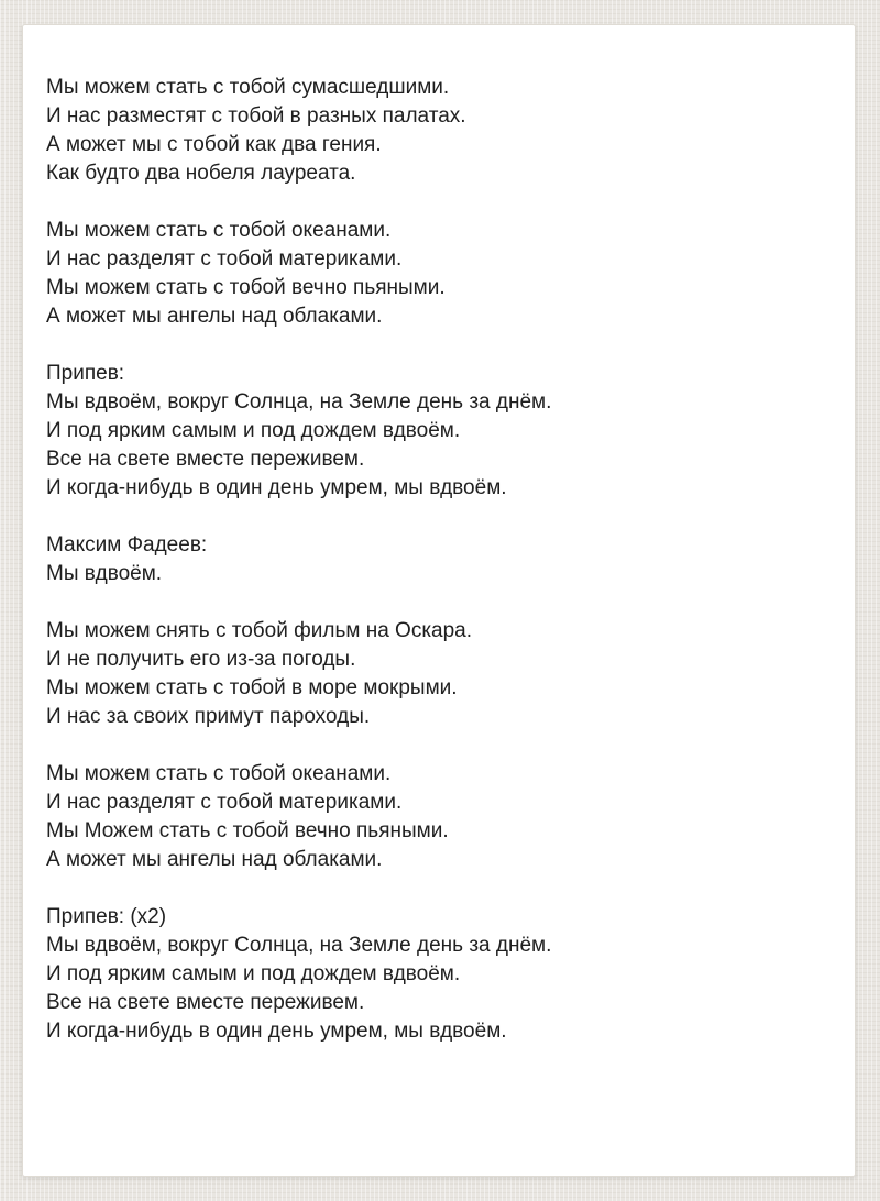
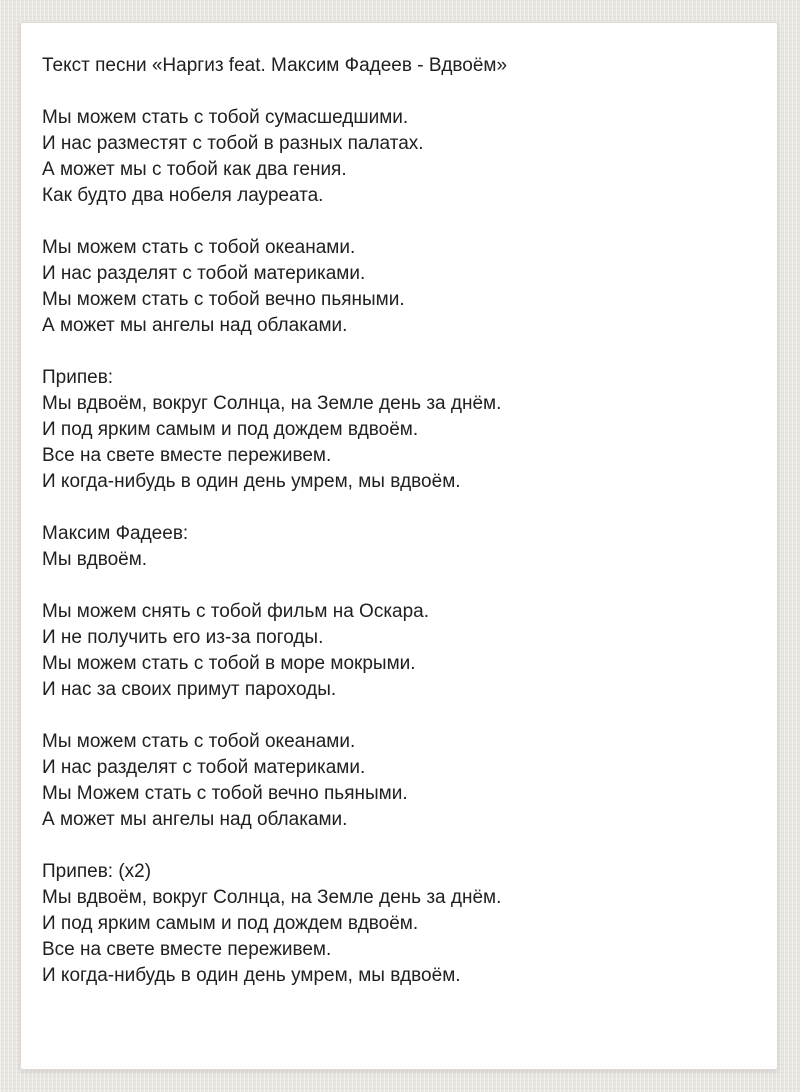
+ Текст песни «Наргиз feat. Максим Фадеев - Вдвоём»
  Мы можем стать с тобой сумасшедшими.
  И нас разместят с тобой в разных палатах.
  А может мы с тобой как два гения.
  Как будто два нобеля лауреата.
  Мы можем стать с тобой океанами.
  И нас разделят с тобой материками.
  Мы можем стать с тобой вечно пьяными.
  А может мы ангелы над облаками.
  Припев:
  Мы вдвоём, вокруг Солнца, на Земле день за днём.
  И под ярким самым и под дождем вдвоём.
  Все на свете вместе переживем.
  И когда-нибудь в один день умрем, мы вдвоём.
  Максим Фадеев:
  Мы вдвоём.
  Мы можем снять с тобой фильм на Оскара.
  И не получить его из-за погоды.
  Мы можем стать с тобой в море мокрыми.
  И нас за своих примут пароходы.
  Мы можем стать с тобой океанами.
  И нас разделят с тобой материками.
  Мы Можем стать с тобой вечно пьяными.
  А может мы ангелы над облаками.
  Припев: (x2)
  Мы вдвоём, вокруг Солнца, на Земле день за днём.
  И под ярким самым и под дождем вдвоём.
  Все на свете вместе переживем.
  И когда-нибудь в один день умрем, мы вдвоём.
